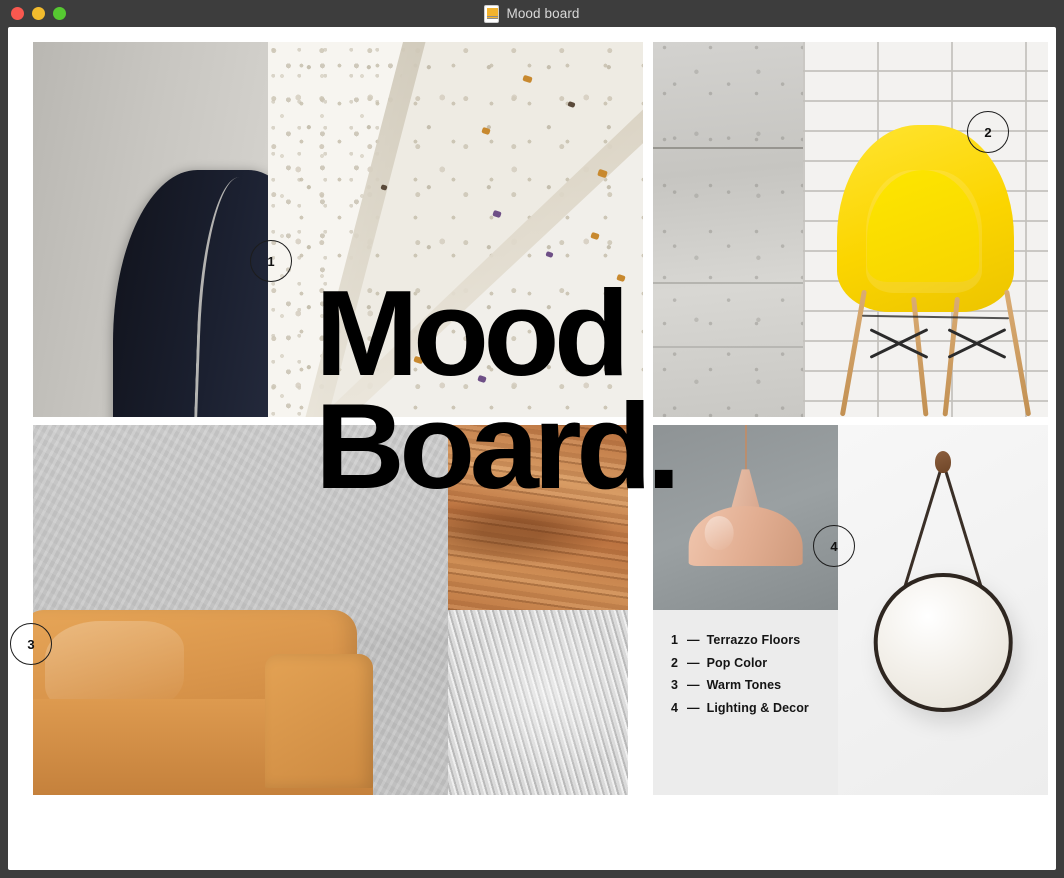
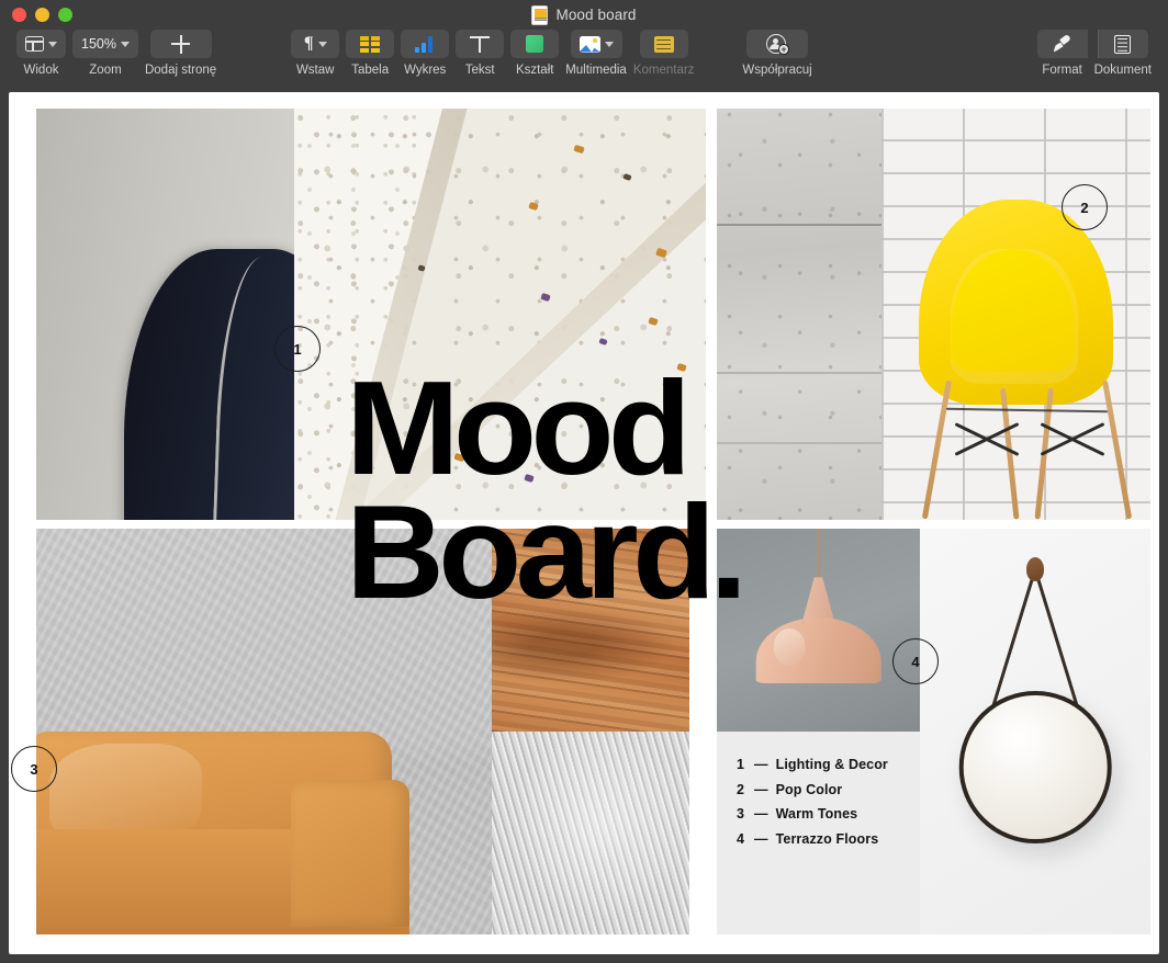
  Mood board
+ Widok
+ 150%
+ Zoom
+ Dodaj stronę
+ ¶
+ Wstaw
+ Tabela
+ Wykres
+ Tekst
+ Kształt
+ Multimedia
+ Komentarz
+ +
+ Współpracuj
+ Format
+ Dokument
  1
  —
- Terrazzo Floors
+ Lighting & Decor
  2
  —
  Pop Color
  3
  —
  Warm Tones
  4
  —
- Lighting & Decor
+ Terrazzo Floors
  Mood
  Board.
  1
  2
  3
  4
